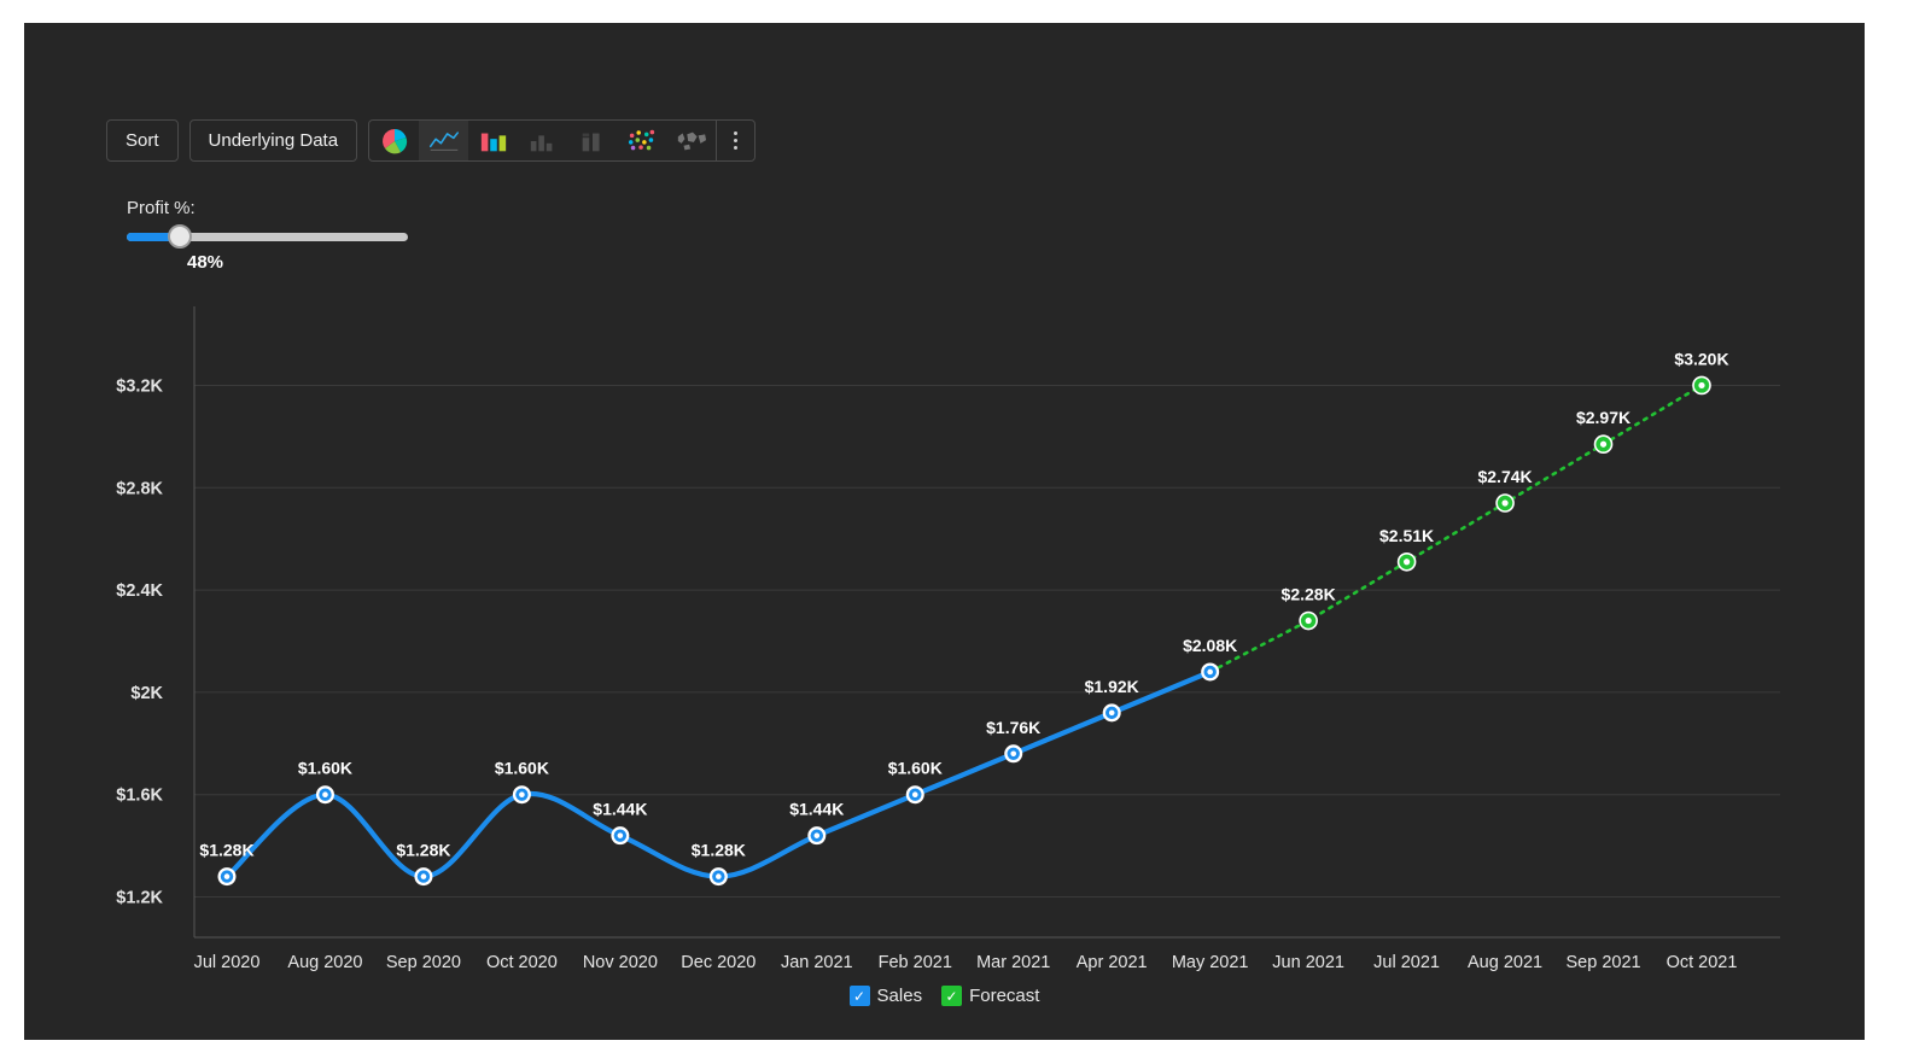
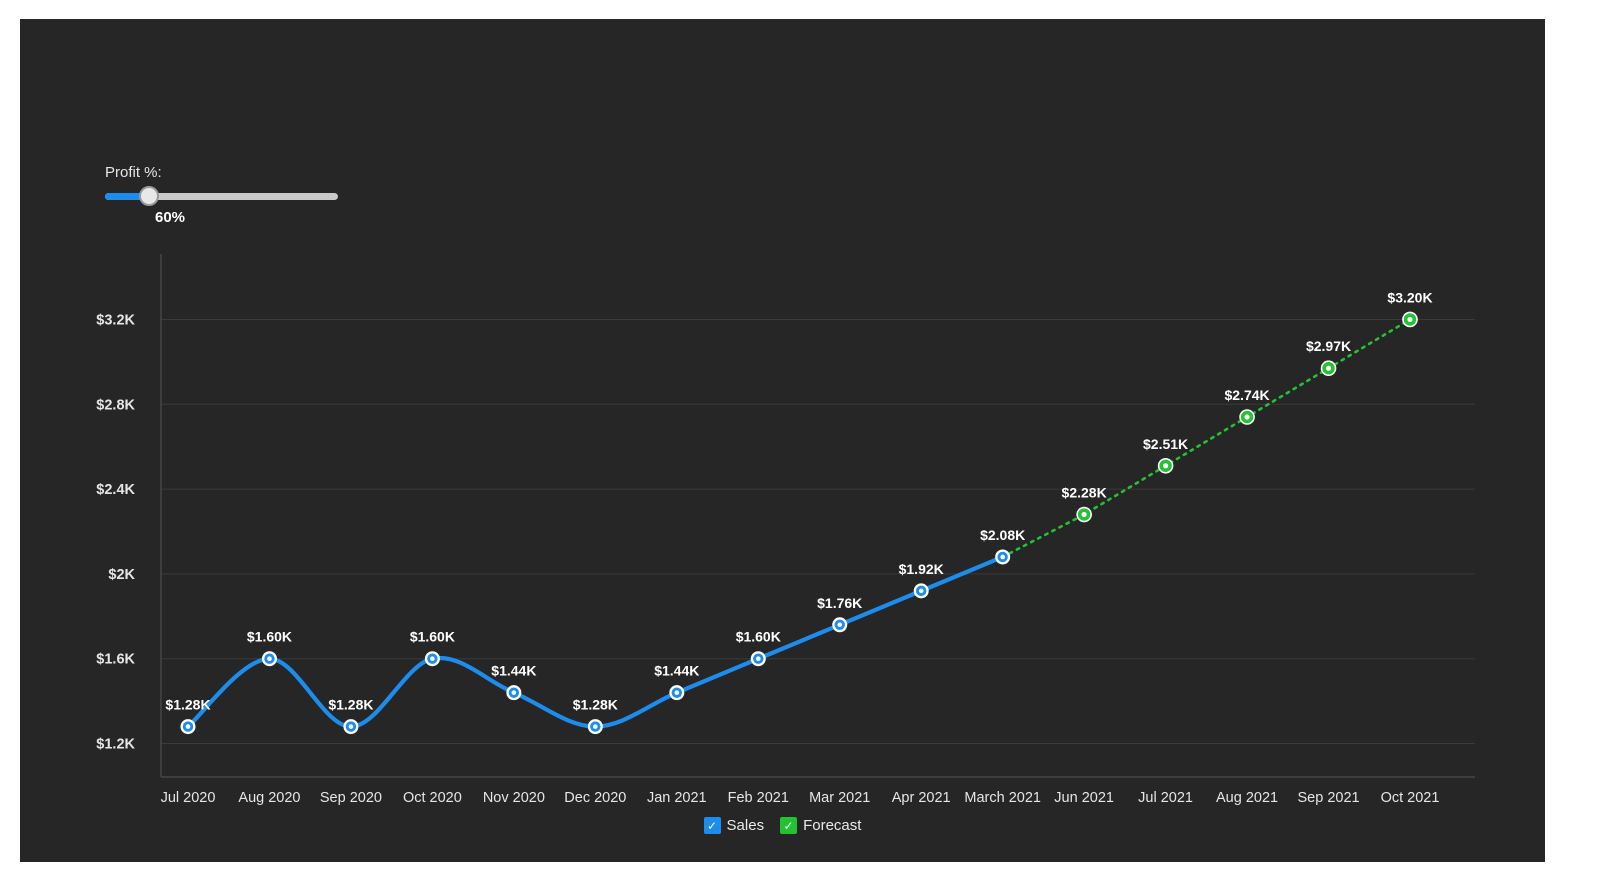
- Sort
- Underlying Data
  Profit %:
- 48%
+ 60%
  $1.2K
  $1.6K
  $2K
  $2.4K
  $2.8K
  $3.2K
  Jul 2020
  Aug 2020
  Sep 2020
  Oct 2020
  Nov 2020
  Dec 2020
  Jan 2021
  Feb 2021
  Mar 2021
  Apr 2021
- May 2021
+ March 2021
  Jun 2021
  Jul 2021
  Aug 2021
  Sep 2021
  Oct 2021
  $1.28K
  $1.60K
  $1.28K
  $1.60K
  $1.44K
  $1.28K
  $1.44K
  $1.60K
  $1.76K
  $1.92K
  $2.08K
  $2.28K
  $2.51K
  $2.74K
  $2.97K
  $3.20K
  ✓
  Sales
  ✓
  Forecast
